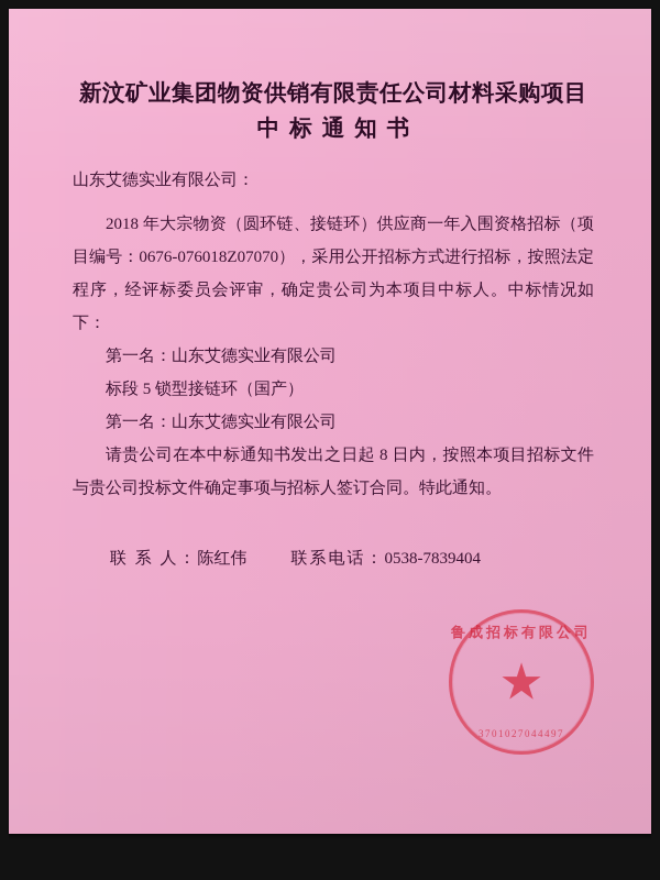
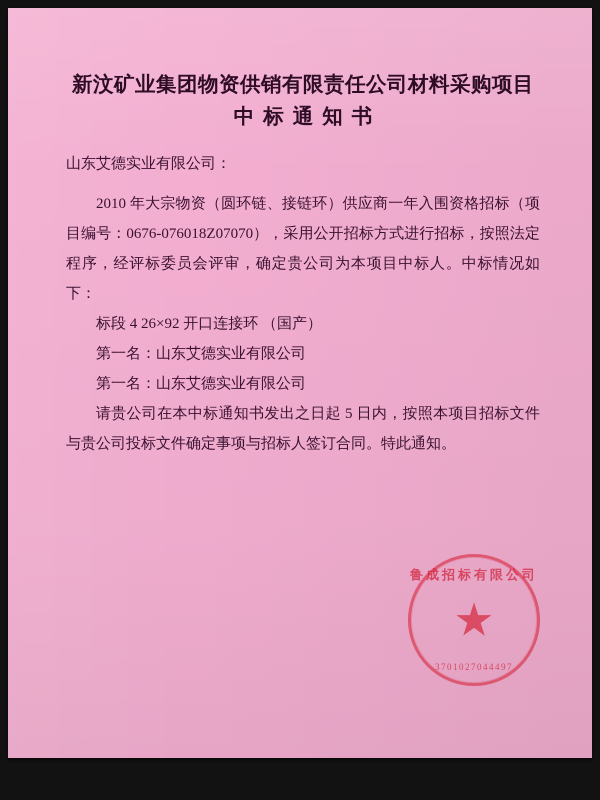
  新汶矿业集团物资供销有限责任公司材料采购项目
  中标通知书
  山东艾德实业有限公司：
- 2018 年大宗物资（圆环链、接链环）供应商一年入围资格招标（项目编号：0676-076018Z07070），采用公开招标方式进行招标，按照法定程序，经评标委员会评审，确定贵公司为本项目中标人。中标情况如下：
+ 2010 年大宗物资（圆环链、接链环）供应商一年入围资格招标（项目编号：0676-076018Z07070），采用公开招标方式进行招标，按照法定程序，经评标委员会评审，确定贵公司为本项目中标人。中标情况如下：
+ 标段 4 26×92 开口连接环 （国产）
  第一名：山东艾德实业有限公司
- 标段 5 锁型接链环（国产）
  第一名：山东艾德实业有限公司
- 请贵公司在本中标通知书发出之日起 8 日内，按照本项目招标文件与贵公司投标文件确定事项与招标人签订合同。特此通知。
+ 请贵公司在本中标通知书发出之日起 5 日内，按照本项目招标文件与贵公司投标文件确定事项与招标人签订合同。特此通知。
- 联 系 人：陈红伟
- 联系电话：0538-7839404
  鲁成招标有限公司
  ★
  3701027044497
